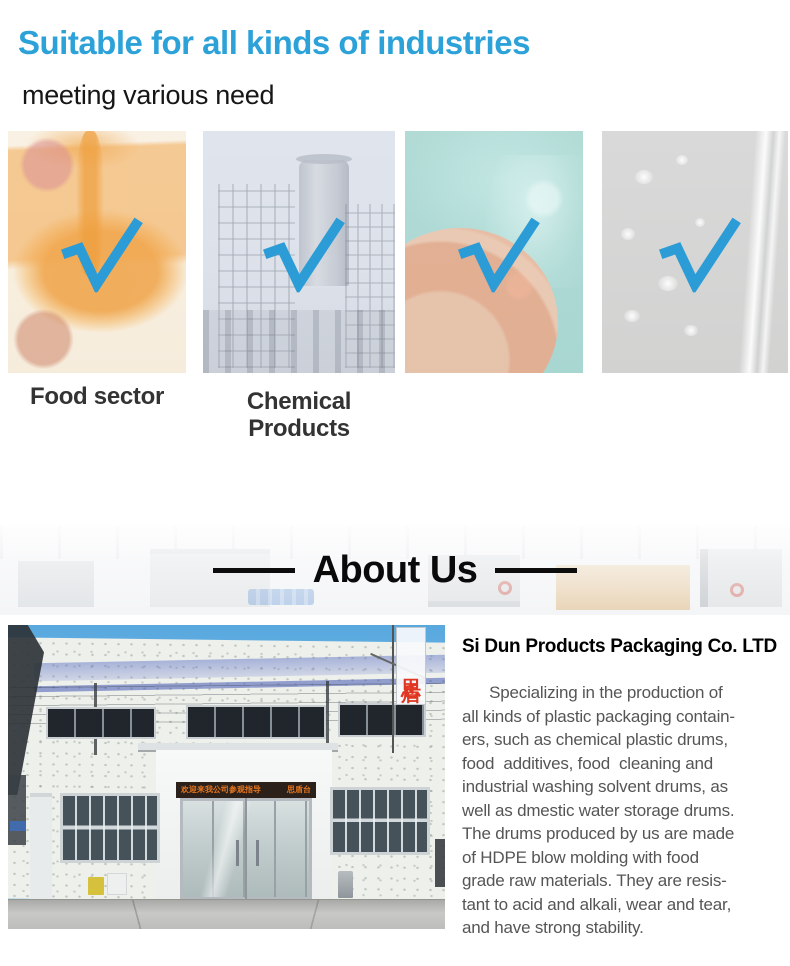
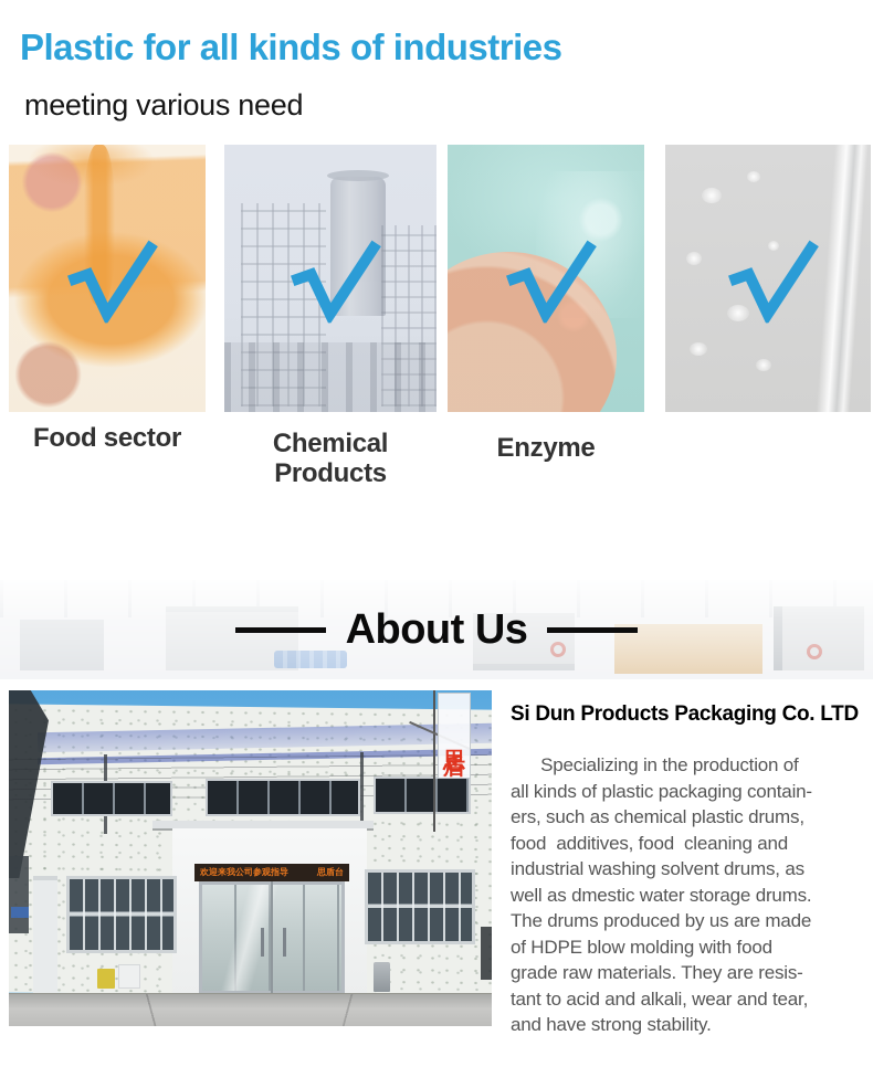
- Suitable for all kinds of industries
+ Plastic for all kinds of industries
  meeting various need
  Food sector
  Chemical Products
+ Enzyme
  About Us
  欢迎来我公司参观指导
  思盾台
  Si Dun Products Packaging Co. LTD
  Specializing in the production of
  all kinds of plastic packaging contain-
  ers, such as chemical plastic drums,
  food additives, food cleaning and
  industrial washing solvent drums, as
  well as dmestic water storage drums.
  The drums produced by us are made
  of HDPE blow molding with food
  grade raw materials. They are resis-
  tant to acid and alkali, wear and tear,
  and have strong stability.
